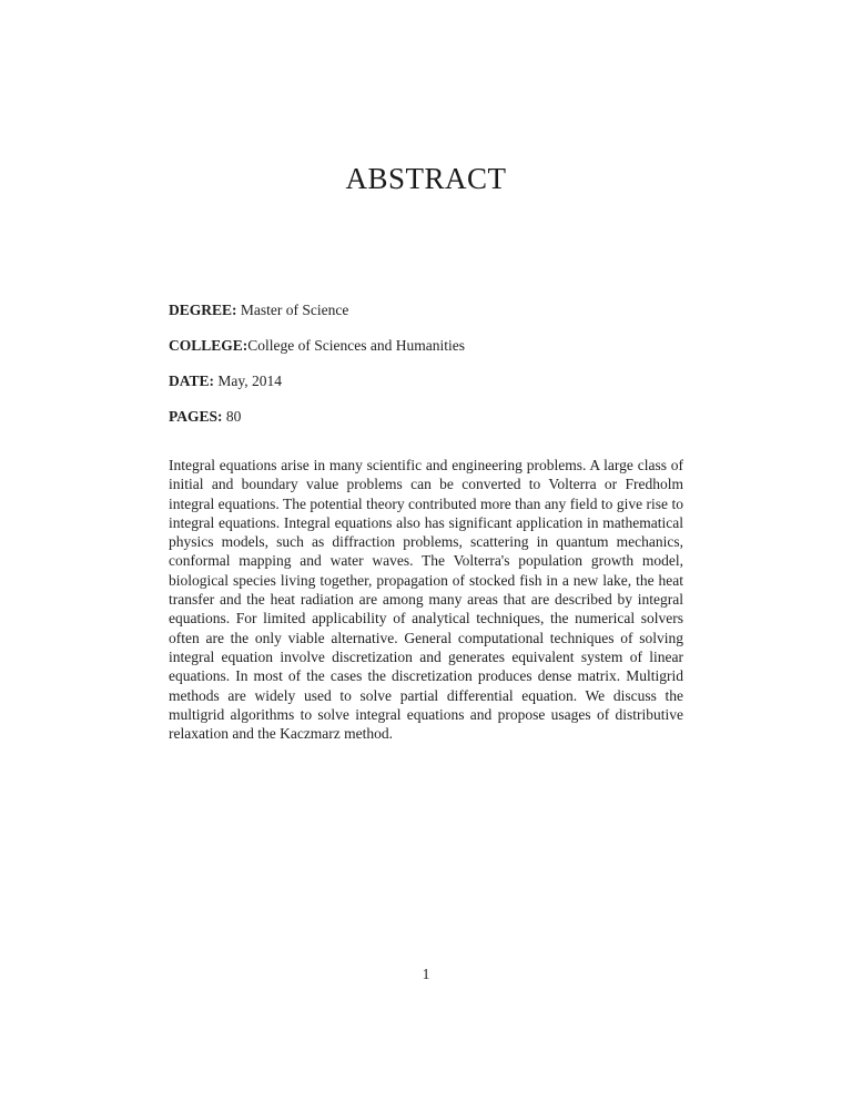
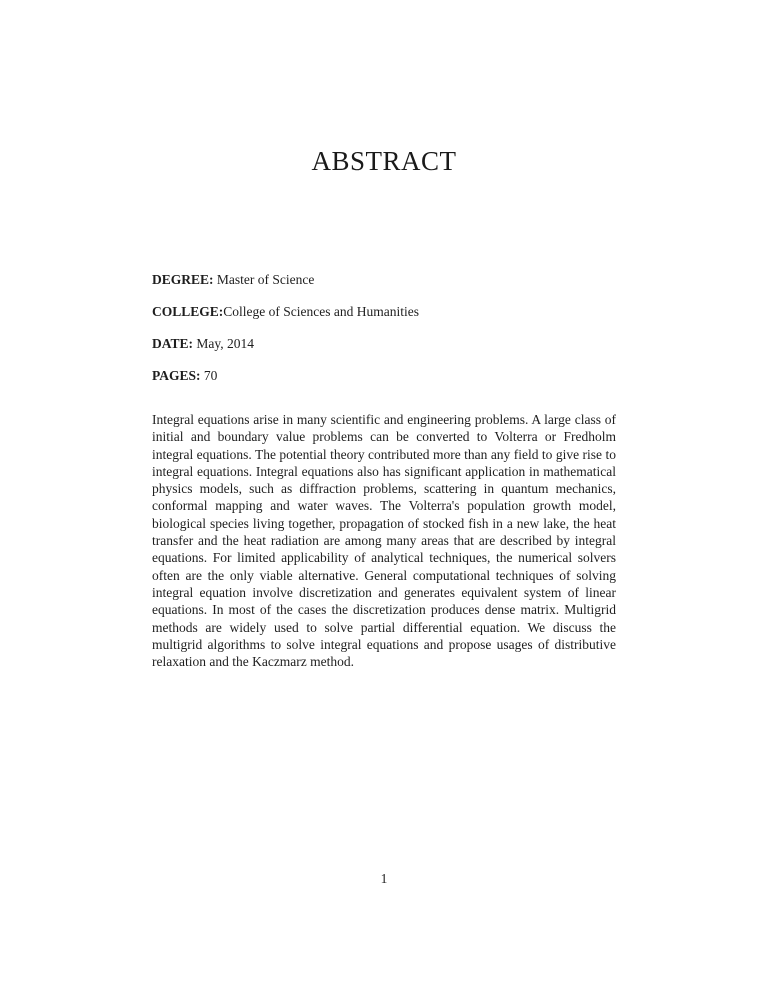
  ABSTRACT
  DEGREE: Master of Science
  COLLEGE:College of Sciences and Humanities
  DATE: May, 2014
- PAGES: 80
+ PAGES: 70
  Integral equations arise in many scientific and engineering problems. A large class of initial and boundary value problems can be converted to Volterra or Fredholm integral equations. The potential theory contributed more than any field to give rise to integral equations. Integral equations also has significant application in mathematical physics models, such as diffraction problems, scattering in quantum mechanics, conformal mapping and water waves. The Volterra's population growth model, biological species living together, propagation of stocked fish in a new lake, the heat transfer and the heat radiation are among many areas that are described by integral equations. For limited applicability of analytical techniques, the numerical solvers often are the only viable alternative. General computational techniques of solving integral equation involve discretization and generates equivalent system of linear equations. In most of the cases the discretization produces dense matrix. Multigrid methods are widely used to solve partial differential equation. We discuss the multigrid algorithms to solve integral equations and propose usages of distributive relaxation and the Kaczmarz method.
  1
